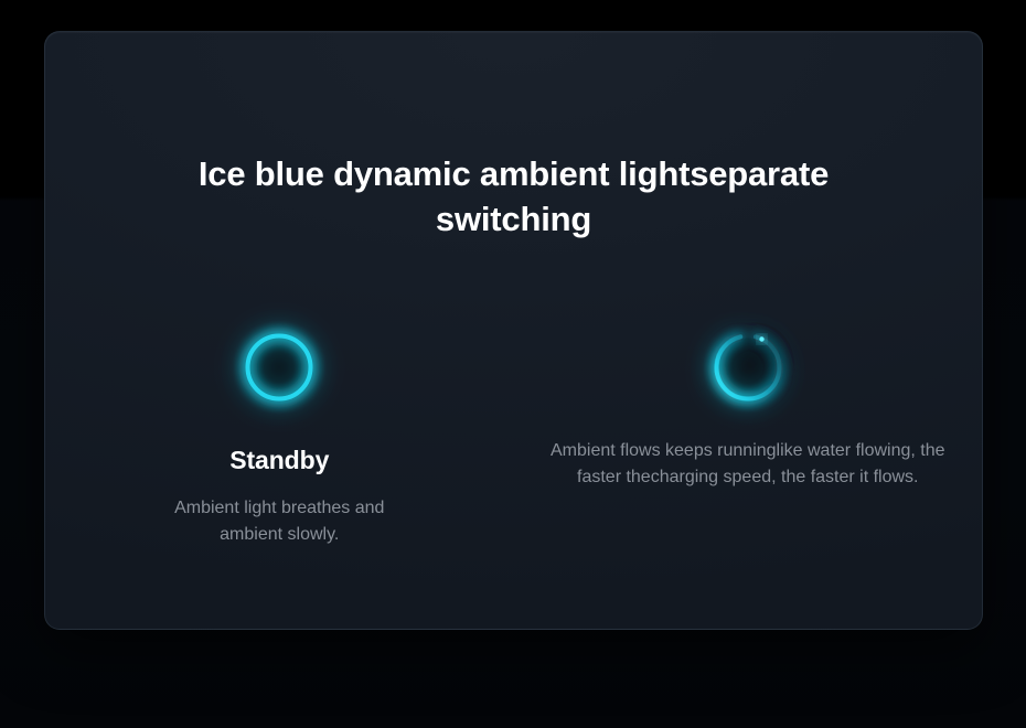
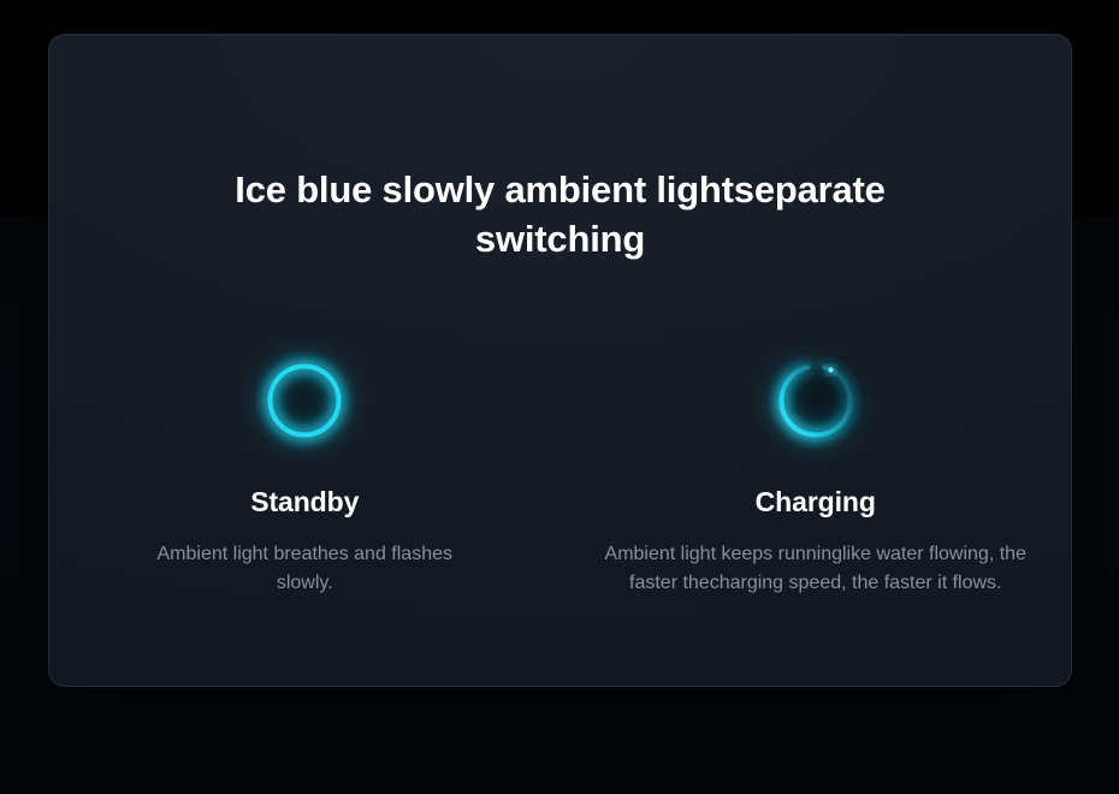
- Ice blue dynamic ambient lightseparate switching
+ Ice blue slowly ambient lightseparate switching
  Standby
- Ambient light breathes and ambient slowly.
+ Ambient light breathes and flashes slowly.
+ Charging
- Ambient flows keeps runninglike water flowing, the faster thecharging speed, the faster it flows.
+ Ambient light keeps runninglike water flowing, the faster thecharging speed, the faster it flows.
